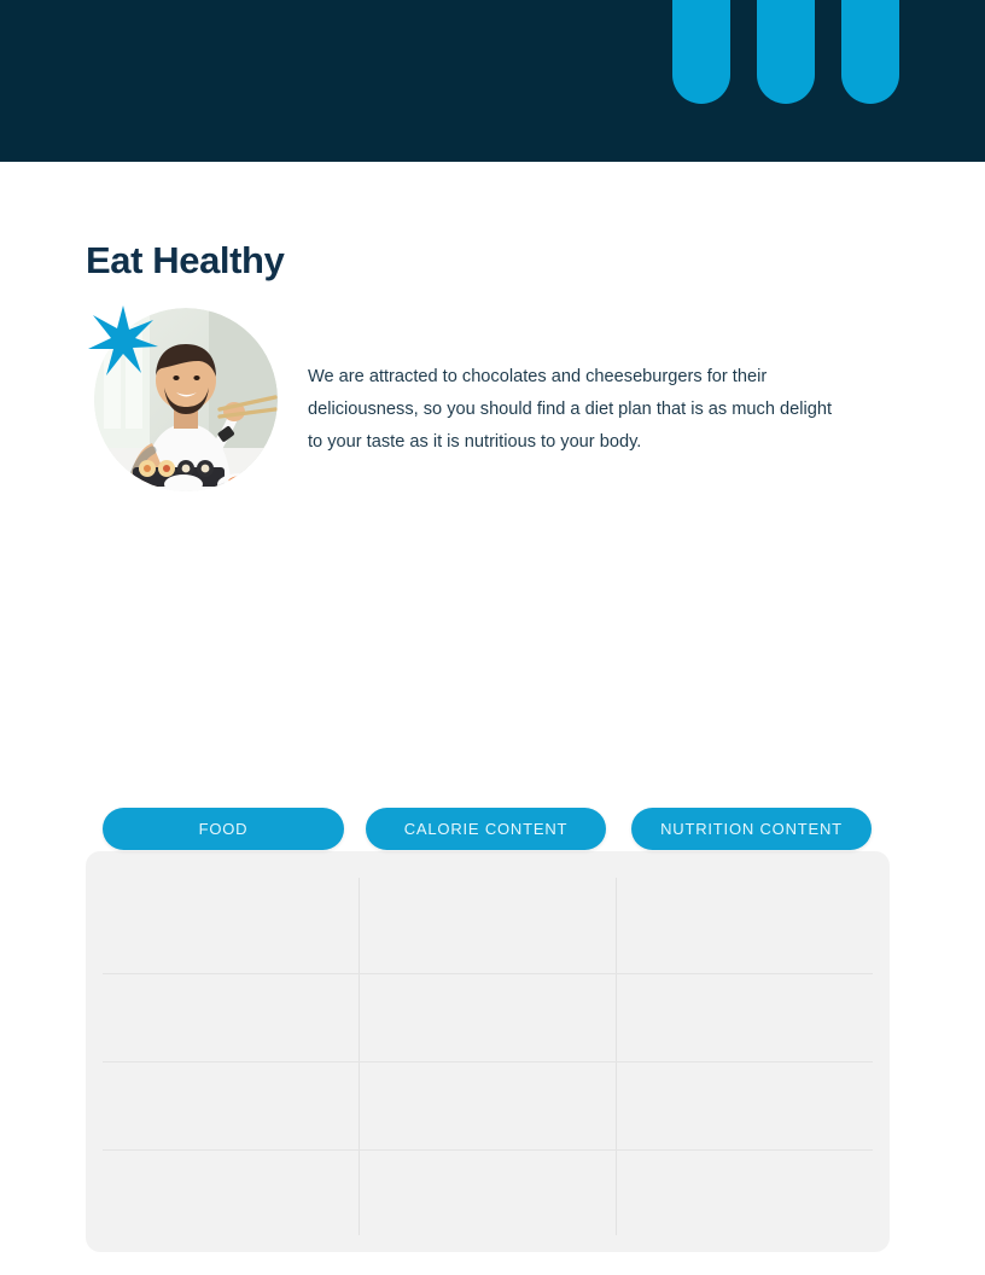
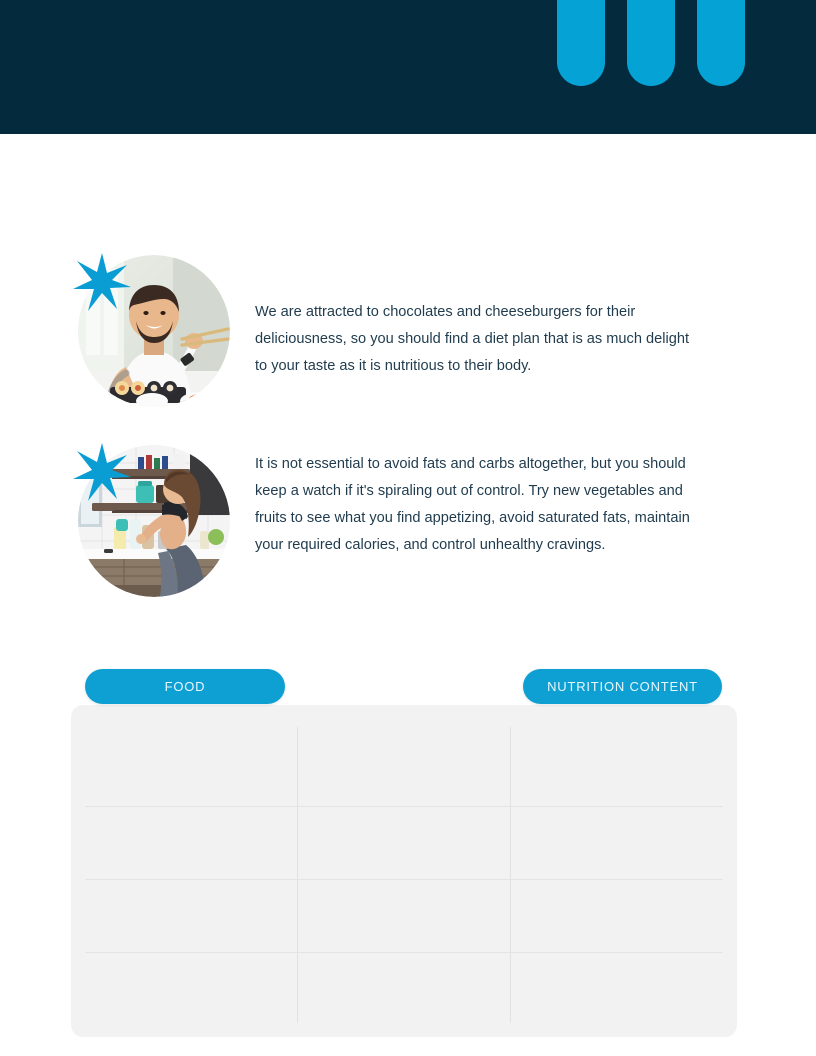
- Eat Healthy
- We are attracted to chocolates and cheeseburgers for their deliciousness, so you should find a diet plan that is as much delight to your taste as it is nutritious to your body.
+ We are attracted to chocolates and cheeseburgers for their deliciousness, so you should find a diet plan that is as much delight to your taste as it is nutritious to their body.
+ It is not essential to avoid fats and carbs altogether, but you should keep a watch if it's spiraling out of control. Try new vegetables and fruits to see what you find appetizing, avoid saturated fats, maintain your required calories, and control unhealthy cravings.
  FOOD
- CALORIE CONTENT
  NUTRITION CONTENT
